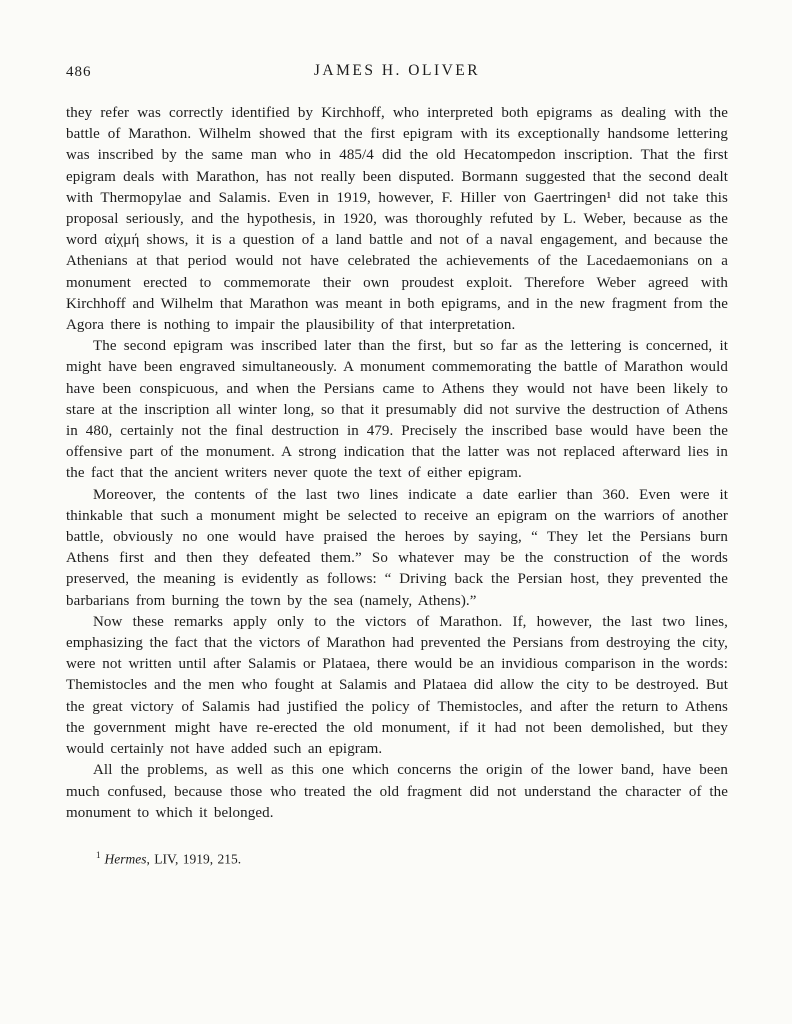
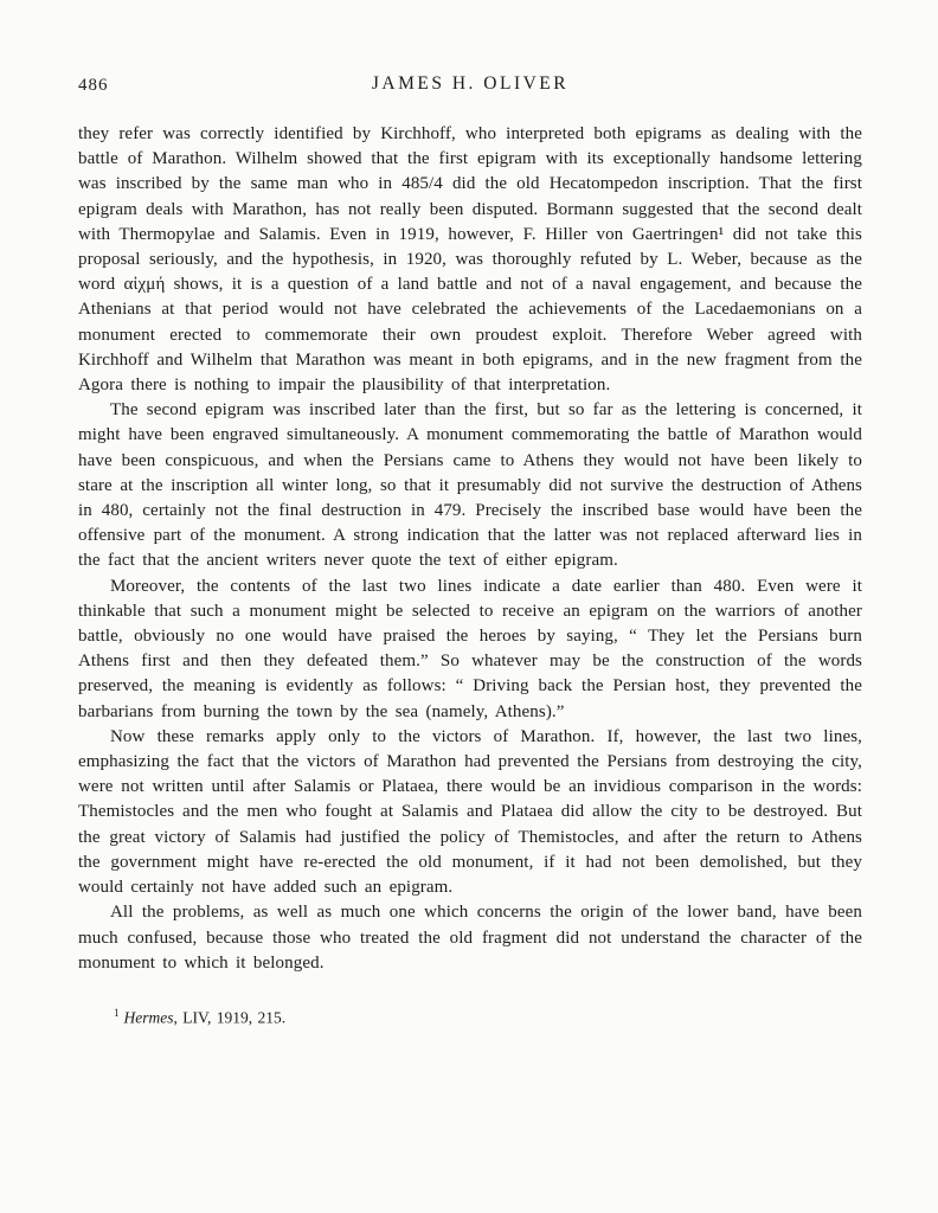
  486
  JAMES H. OLIVER
  they refer was correctly identified by Kirchhoff, who interpreted both epigrams as dealing with the battle of Marathon. Wilhelm showed that the first epigram with its exceptionally handsome lettering was inscribed by the same man who in 485/4 did the old Hecatompedon inscription. That the first epigram deals with Marathon, has not really been disputed. Bormann suggested that the second dealt with Thermopylae and Salamis. Even in 1919, however, F. Hiller von Gaertringen¹ did not take this proposal seriously, and the hypothesis, in 1920, was thoroughly refuted by L. Weber, because as the word αἰχμή shows, it is a question of a land battle and not of a naval engagement, and because the Athenians at that period would not have celebrated the achievements of the Lacedaemonians on a monument erected to commemorate their own proudest exploit. Therefore Weber agreed with Kirchhoff and Wilhelm that Marathon was meant in both epigrams, and in the new fragment from the Agora there is nothing to impair the plausibility of that interpretation.
  The second epigram was inscribed later than the first, but so far as the lettering is concerned, it might have been engraved simultaneously. A monument commemorating the battle of Marathon would have been conspicuous, and when the Persians came to Athens they would not have been likely to stare at the inscription all winter long, so that it presumably did not survive the destruction of Athens in 480, certainly not the final destruction in 479. Precisely the inscribed base would have been the offensive part of the monument. A strong indication that the latter was not replaced afterward lies in the fact that the ancient writers never quote the text of either epigram.
- Moreover, the contents of the last two lines indicate a date earlier than 360. Even were it thinkable that such a monument might be selected to receive an epigram on the warriors of another battle, obviously no one would have praised the heroes by saying, “ They let the Persians burn Athens first and then they defeated them.” So whatever may be the construction of the words preserved, the meaning is evidently as follows: “ Driving back the Persian host, they prevented the barbarians from burning the town by the sea (namely, Athens).”
+ Moreover, the contents of the last two lines indicate a date earlier than 480. Even were it thinkable that such a monument might be selected to receive an epigram on the warriors of another battle, obviously no one would have praised the heroes by saying, “ They let the Persians burn Athens first and then they defeated them.” So whatever may be the construction of the words preserved, the meaning is evidently as follows: “ Driving back the Persian host, they prevented the barbarians from burning the town by the sea (namely, Athens).”
  Now these remarks apply only to the victors of Marathon. If, however, the last two lines, emphasizing the fact that the victors of Marathon had prevented the Persians from destroying the city, were not written until after Salamis or Plataea, there would be an invidious comparison in the words: Themistocles and the men who fought at Salamis and Plataea did allow the city to be destroyed. But the great victory of Salamis had justified the policy of Themistocles, and after the return to Athens the government might have re-erected the old monument, if it had not been demolished, but they would certainly not have added such an epigram.
- All the problems, as well as this one which concerns the origin of the lower band, have been much confused, because those who treated the old fragment did not understand the character of the monument to which it belonged.
+ All the problems, as well as much one which concerns the origin of the lower band, have been much confused, because those who treated the old fragment did not understand the character of the monument to which it belonged.
  1 Hermes, LIV, 1919, 215.
